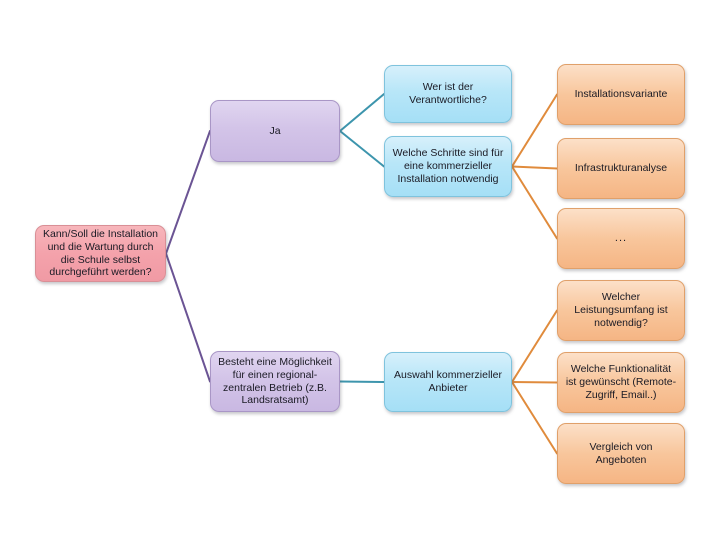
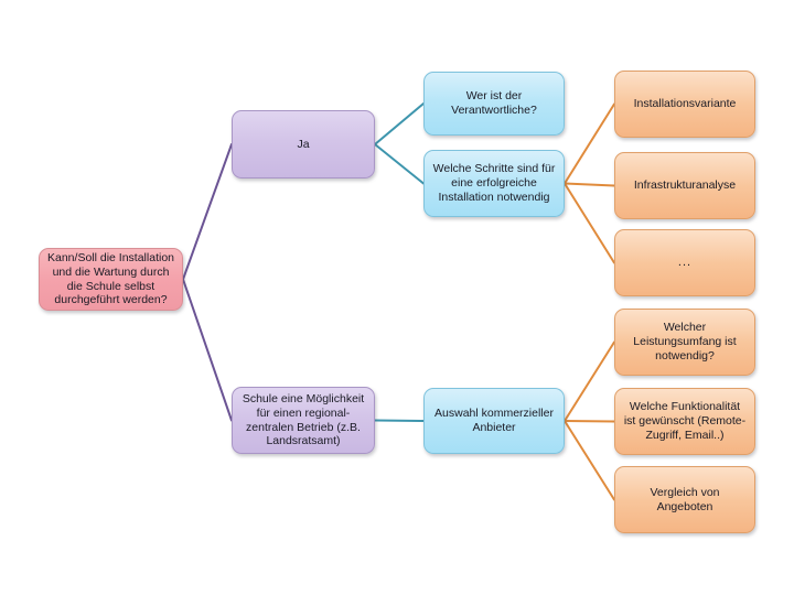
  Kann/Soll die Installation und die Wartung durch die Schule selbst durchgeführt werden?
  Ja
- Besteht eine Möglichkeit für einen regional-zentralen Betrieb (z.B. Landsratsamt)
+ Schule eine Möglichkeit für einen regional-zentralen Betrieb (z.B. Landsratsamt)
  Wer ist der Verantwortliche?
- Welche Schritte sind für eine kommerzieller Installation notwendig
+ Welche Schritte sind für eine erfolgreiche Installation notwendig
  Auswahl kommerzieller Anbieter
  Installationsvariante
  Infrastrukturanalyse
  ...
  Welcher Leistungsumfang ist notwendig?
  Welche Funktionalität ist gewünscht (Remote-Zugriff, Email..)
  Vergleich von Angeboten
